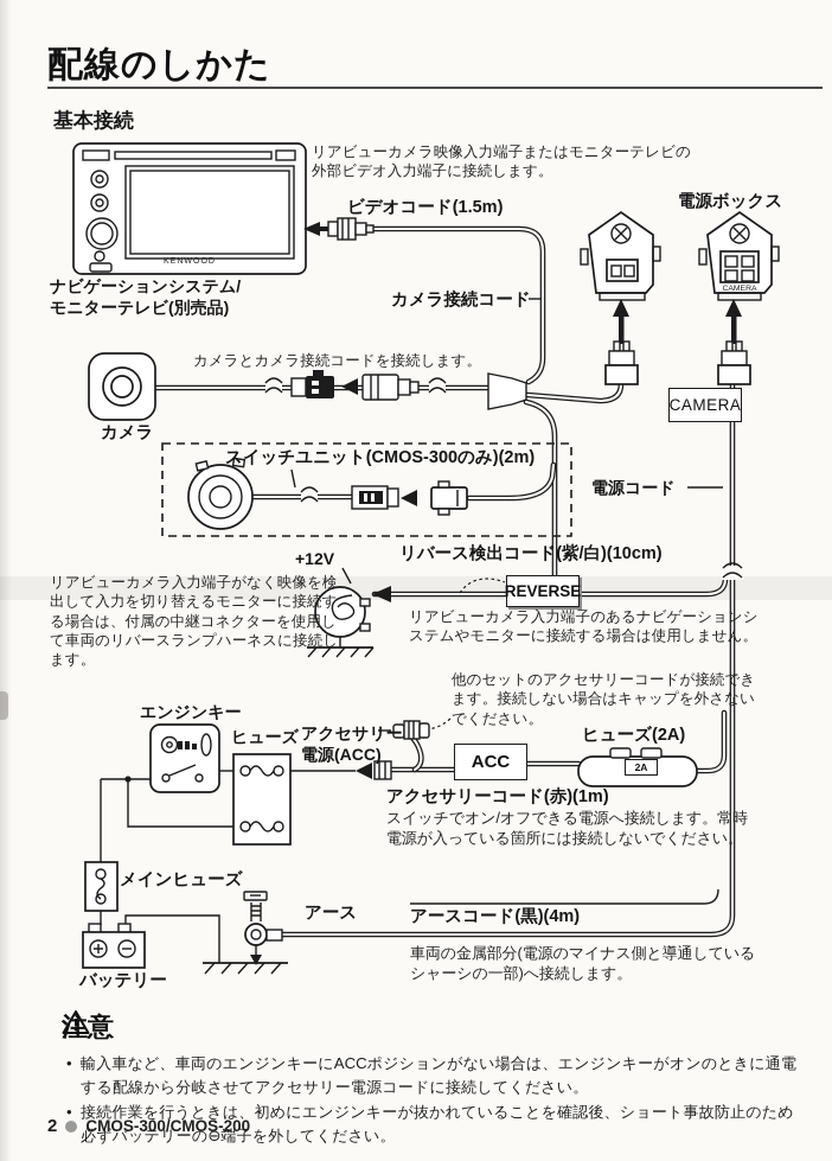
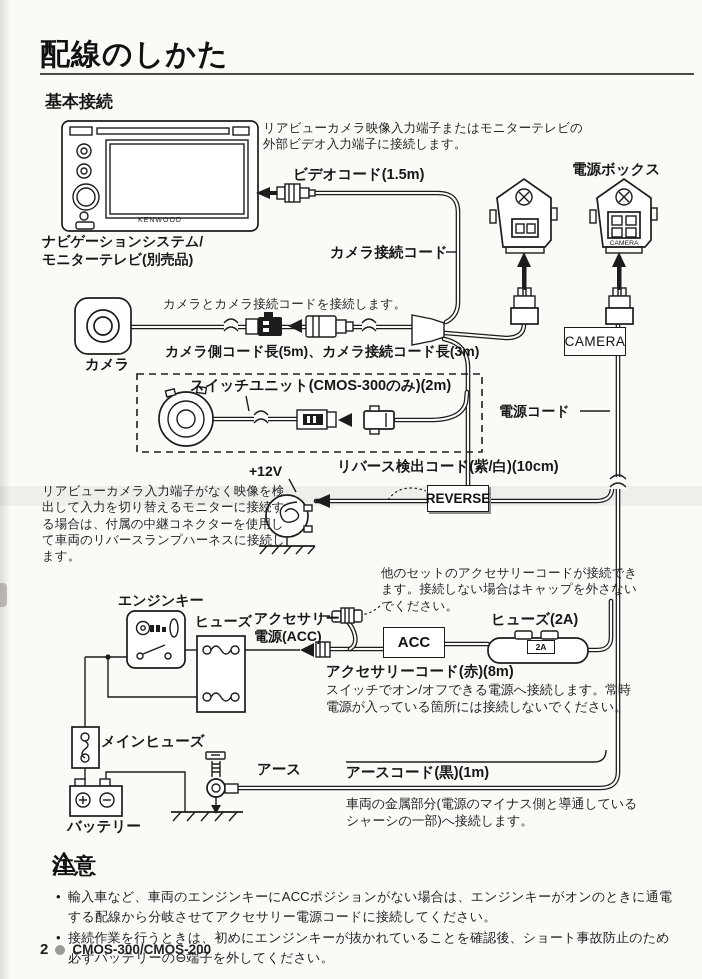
  配線のしかた
  基本接続
  リアビューカメラ映像入力端子またはモニターテレビの
  外部ビデオ入力端子に接続します。
  ビデオコード(1.5m)
  ナビゲーションシステム/
  モニターテレビ(別売品)
  電源ボックス
  カメラ接続コード
  カメラとカメラ接続コードを接続します。
+ カメラ側コード長(5m)、カメラ接続コード長(3m)
  カメラ
  スイッチユニット(CMOS-300のみ)(2m)
  リバース検出コード(紫/白)(10cm)
  リアビューカメラ入力端子がなく映像を検
  出して入力を切り替えるモニターに接続す
  る場合は、付属の中継コネクターを使用し
  て車両のリバースランプハーネスに接続し
  ます。
  +12V
  REVERSE
- リアビューカメラ入力端子のあるナビゲーションシ
- ステムやモニターに接続する場合は使用しません。
  CAMERA
  電源コード
  他のセットのアクセサリーコードが接続でき
  ます。接続しない場合はキャップを外さない
  でください。
  エンジンキー
  ヒューズ
  アクセサリー
  電源(ACC)
  ACC
  ヒューズ(2A)
  2A
- アクセサリーコード(赤)(1m)
+ アクセサリーコード(赤)(8m)
  スイッチでオン/オフできる電源へ接続します。常時
  電源が入っている箇所には接続しないでください。
  メインヒューズ
  バッテリー
  アース
- アースコード(黒)(4m)
+ アースコード(黒)(1m)
  車両の金属部分(電源のマイナス側と導通している
  シャーシの一部)へ接続します。
  輸入車など、車両のエンジンキーにACCポジションがない場合は、エンジンキーがオンのときに通電する配線から分岐させてアクセサリー電源コードに接続してください。
  接続作業を行うときは、初めにエンジンキーが抜かれていることを確認後、ショート事故防止のため必ずバッテリーの⊖端子を外してください。
  2
  CMOS-300/CMOS-200
